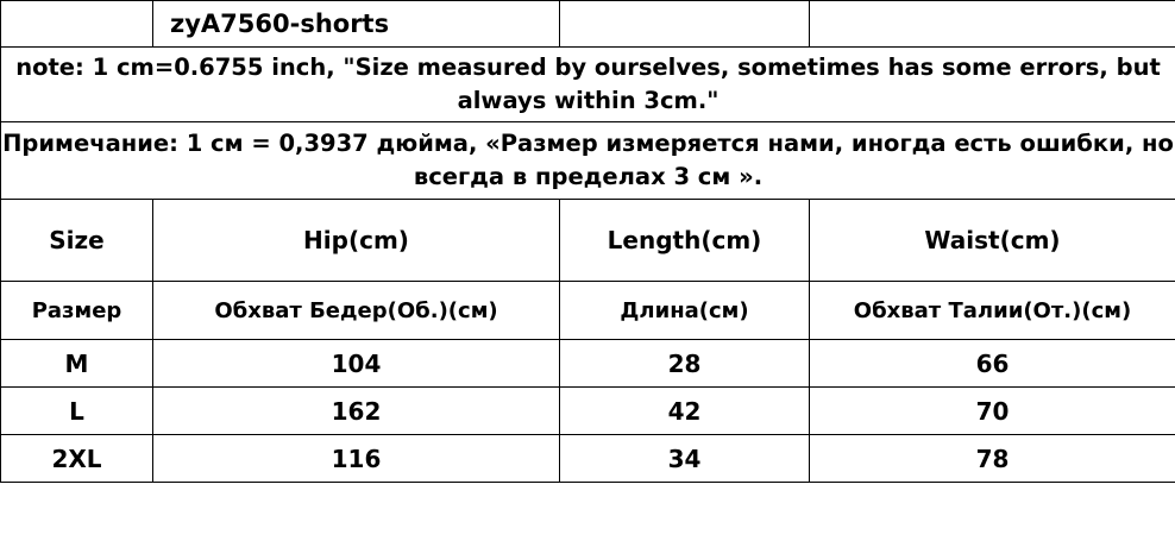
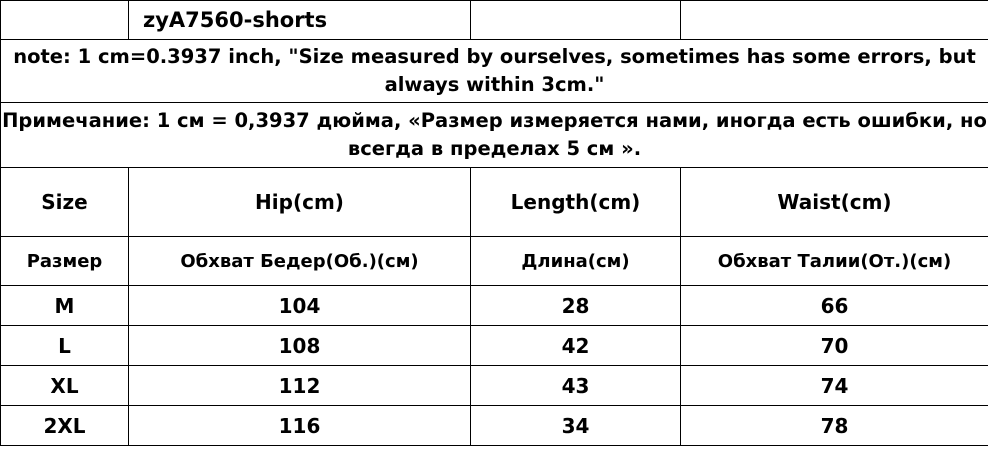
  	zyA7560-shorts
- note: 1 cm=0.6755 inch, "Size measured by ourselves, sometimes has some errors, but always within 3cm."
+ note: 1 cm=0.3937 inch, "Size measured by ourselves, sometimes has some errors, but always within 3cm."
- Примечание: 1 см = 0,3937 дюйма, «Размер измеряется нами, иногда есть ошибки, но всегда в пределах 3 см ».
+ Примечание: 1 см = 0,3937 дюйма, «Размер измеряется нами, иногда есть ошибки, но всегда в пределах 5 см ».
  Size	Hip(cm)	Length(cm)	Waist(cm)
  Размер	Обхват Бедер(Об.)(см)	Длина(см)	Обхват Талии(От.)(см)
  M	104	28	66
- L	162	42	70
+ L	108	42	70
+ XL	112	43	74
  2XL	116	34	78
